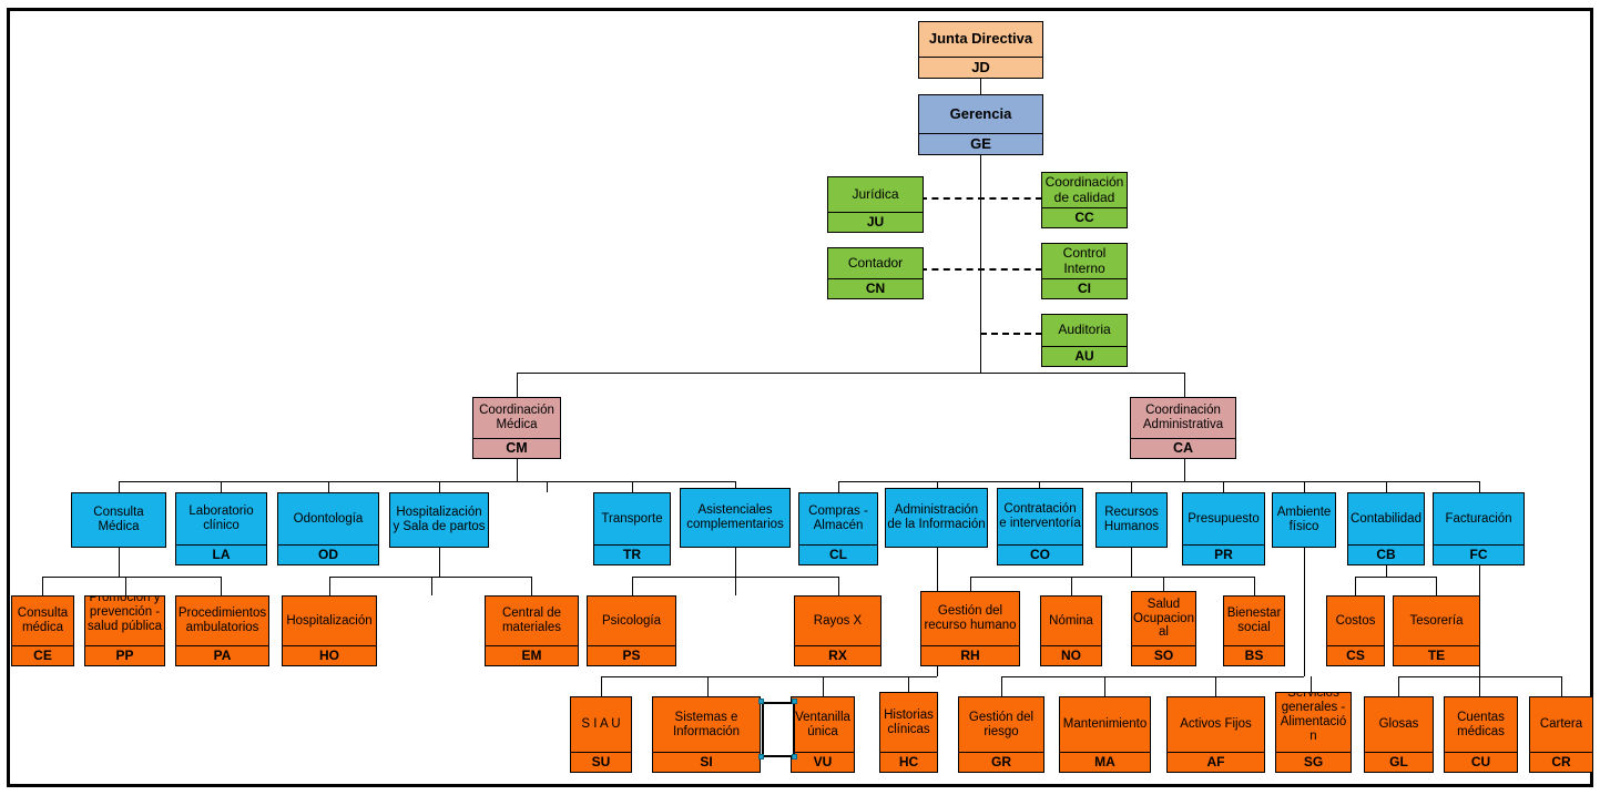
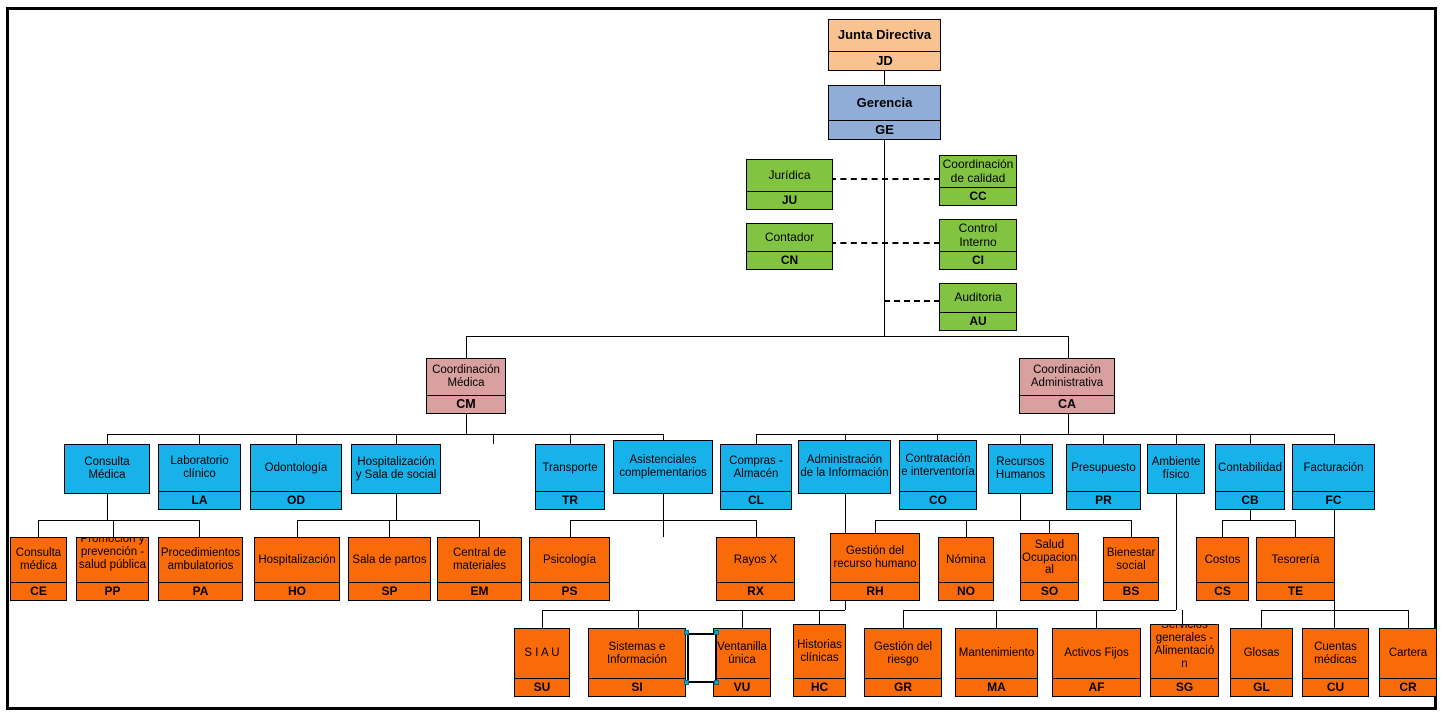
  Junta Directiva
  JD
  Gerencia
  GE
  Jurídica
  JU
  Coordinación de calidad
  CC
  Contador
  CN
  Control Interno
  CI
  Auditoria
  AU
  Coordinación Médica
  CM
  Coordinación Administrativa
  CA
  Consulta Médica
  Laboratorio clínico
  LA
  Odontología
  OD
- Hospitalización y Sala de partos
+ Hospitalización y Sala de social
  Transporte
  TR
  Asistenciales complementarios
  Compras - Almacén
  CL
  Administración de la Información
  Contratación e interventoría
  CO
  Recursos Humanos
  Presupuesto
  PR
  Ambiente físico
  Contabilidad
  CB
  Facturación
  FC
  Consulta médica
  CE
  Promoción y prevención - salud pública
  PP
  Procedimientos ambulatorios
  PA
  Hospitalización
  HO
+ Sala de partos
+ SP
  Central de materiales
  EM
  Psicología
  PS
  Rayos X
  RX
  Gestión del recurso humano
  RH
  Nómina
  NO
  Salud Ocupacional
  SO
  Bienestar social
  BS
  Costos
  CS
  Tesorería
  TE
  S I A U
  SU
  Sistemas e Información
  SI
  Ventanilla única
  VU
  Historias clínicas
  HC
  Gestión del riesgo
  GR
  Mantenimiento
  MA
  Activos Fijos
  AF
  Servicios generales - Alimentación
  SG
  Glosas
  GL
  Cuentas médicas
  CU
  Cartera
  CR
